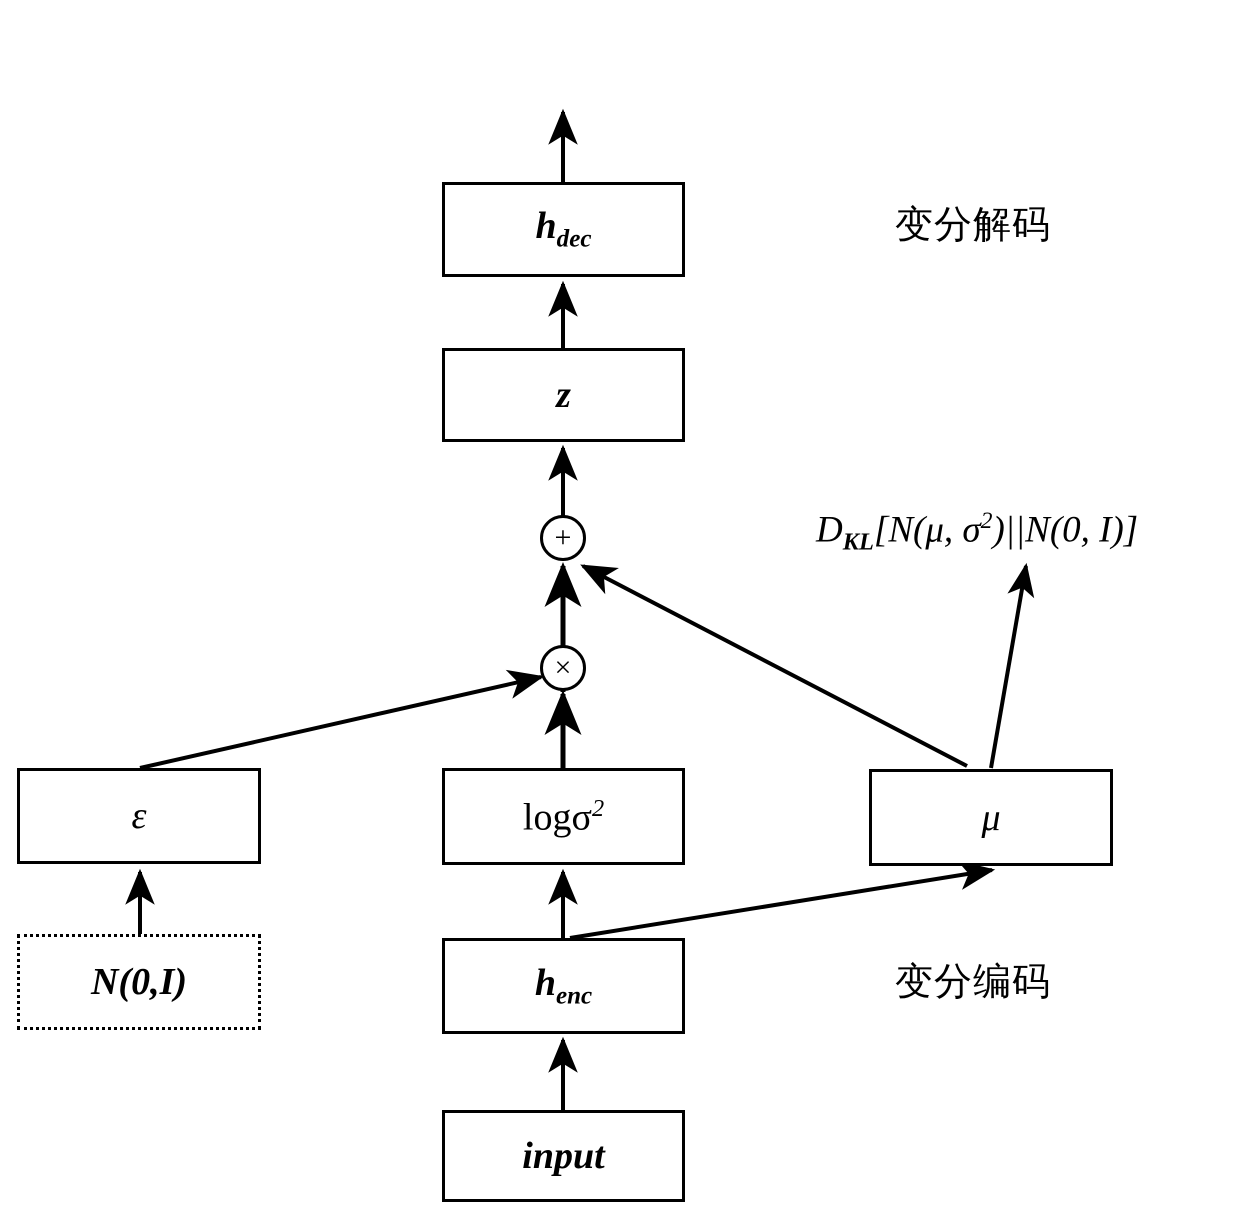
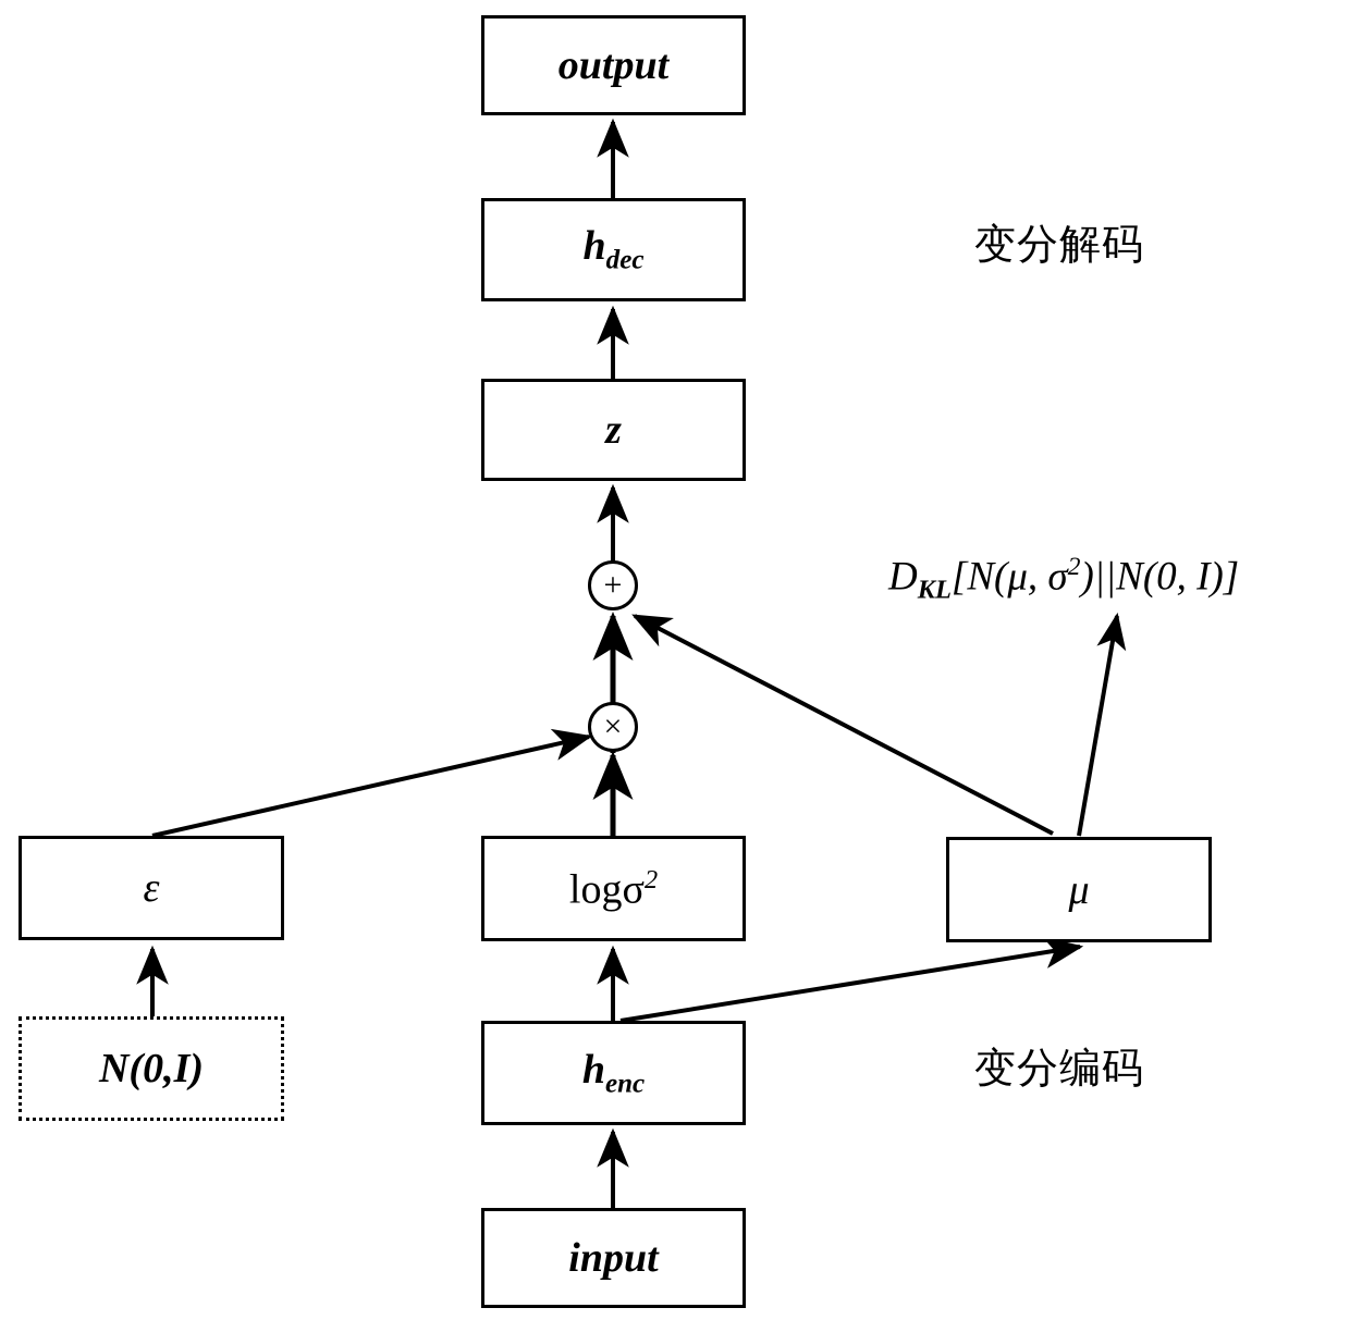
+ output
  hdec
  z
  +
  ×
  ε
  logσ2
  μ
  N(0,I)
  henc
  input
  变分解码
  变分编码
  DKL[N(μ, σ2)||N(0, I)]
